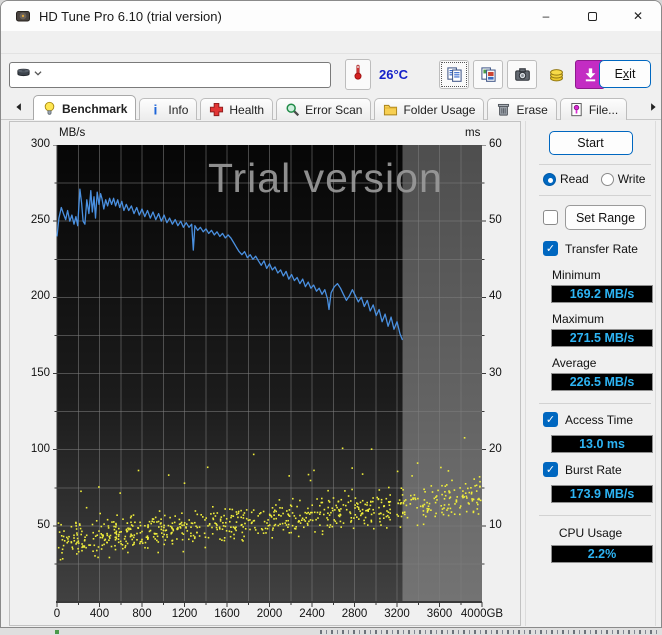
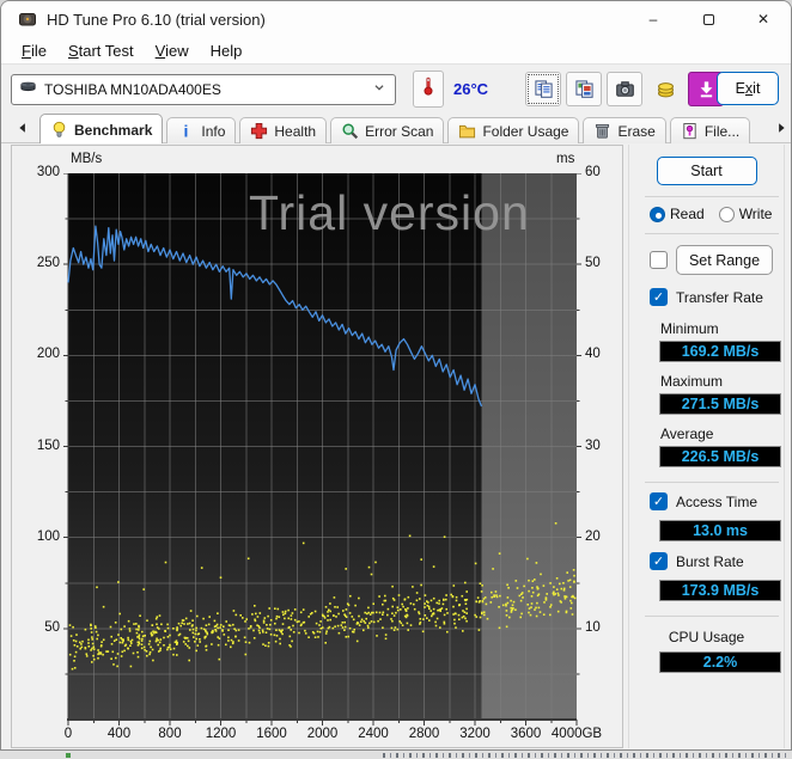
  HD Tune Pro 6.10 (trial version)
  –
  ✕
+ File
+ Start Test
+ View
+ Help
+ TOSHIBA MN10ADA400ES
  26°C
  E
  x
  it
  Benchmark
  i
  Info
  Health
  Error Scan
  Folder Usage
  Erase
  File...
  MB/s
  ms
  Trial version
  300
  250
  200
  150
  100
  50
  60
  50
  40
  30
  20
  10
  0
  400
  800
  1200
  1600
  2000
  2400
  2800
  3200
  3600
  4000GB
  Start
  Read
  Write
  ✓
  Set Range
  ✓
  Transfer Rate
  Minimum
  169.2 MB/s
  Maximum
  271.5 MB/s
  Average
  226.5 MB/s
  ✓
  Access Time
  13.0 ms
  ✓
  Burst Rate
  173.9 MB/s
  CPU Usage
  2.2%
